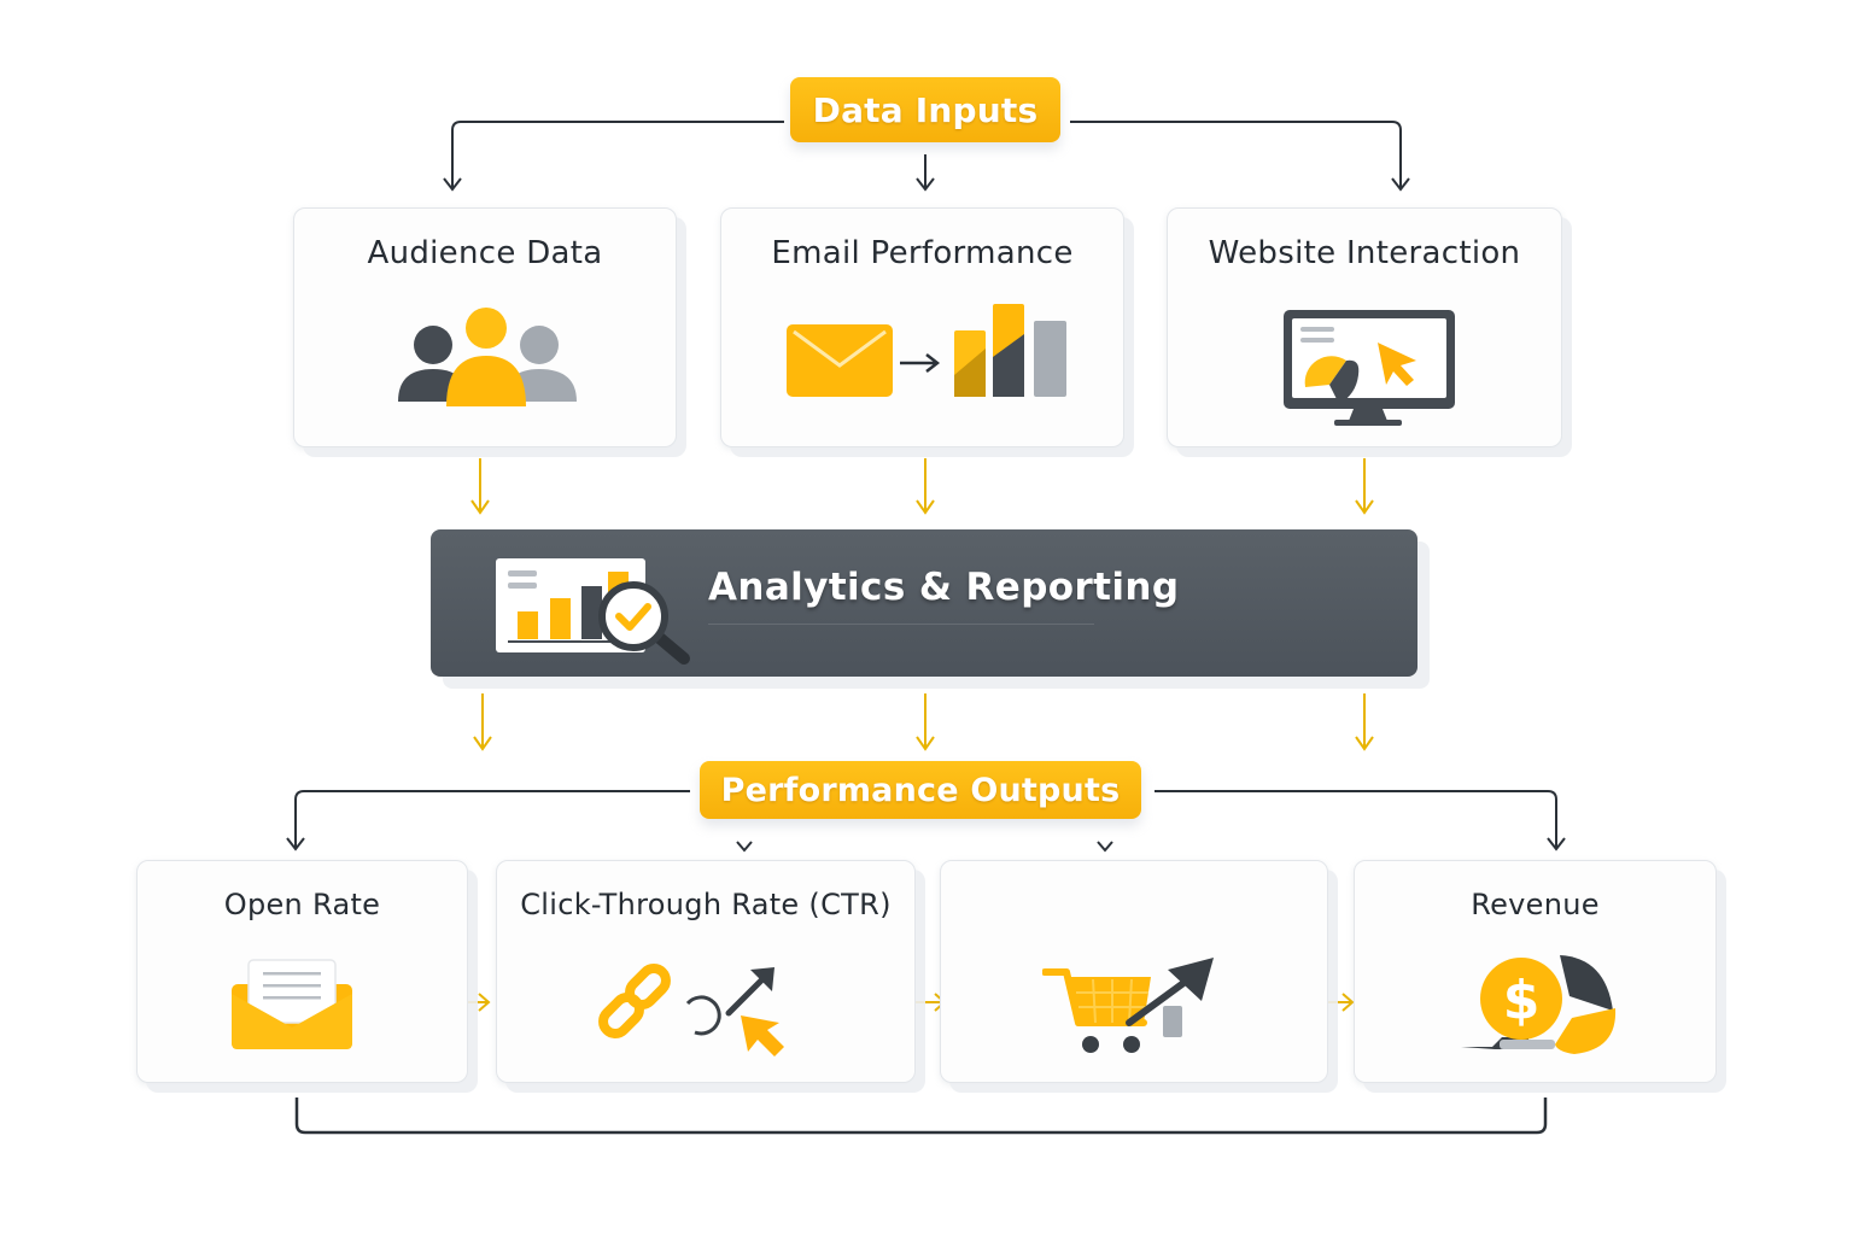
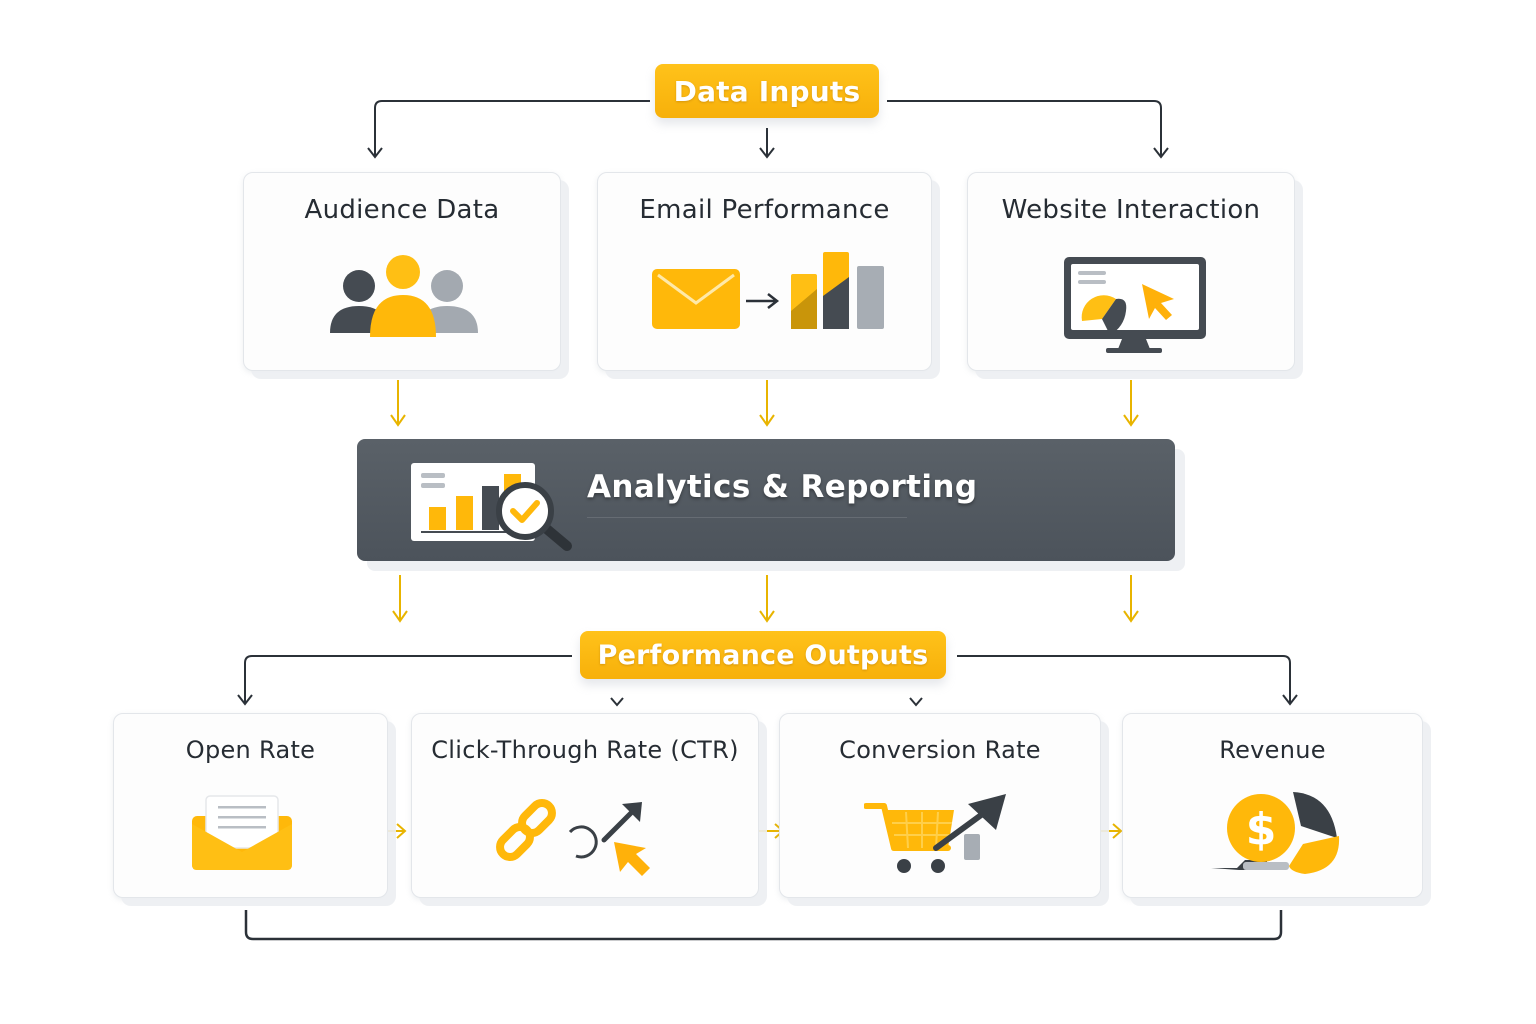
  Data Inputs
  Audience Data
  Email Performance
  Website Interaction
  Analytics & Reporting
  Performance Outputs
  Open Rate
  Click-Through Rate (CTR)
+ Conversion Rate
  Revenue
  $
